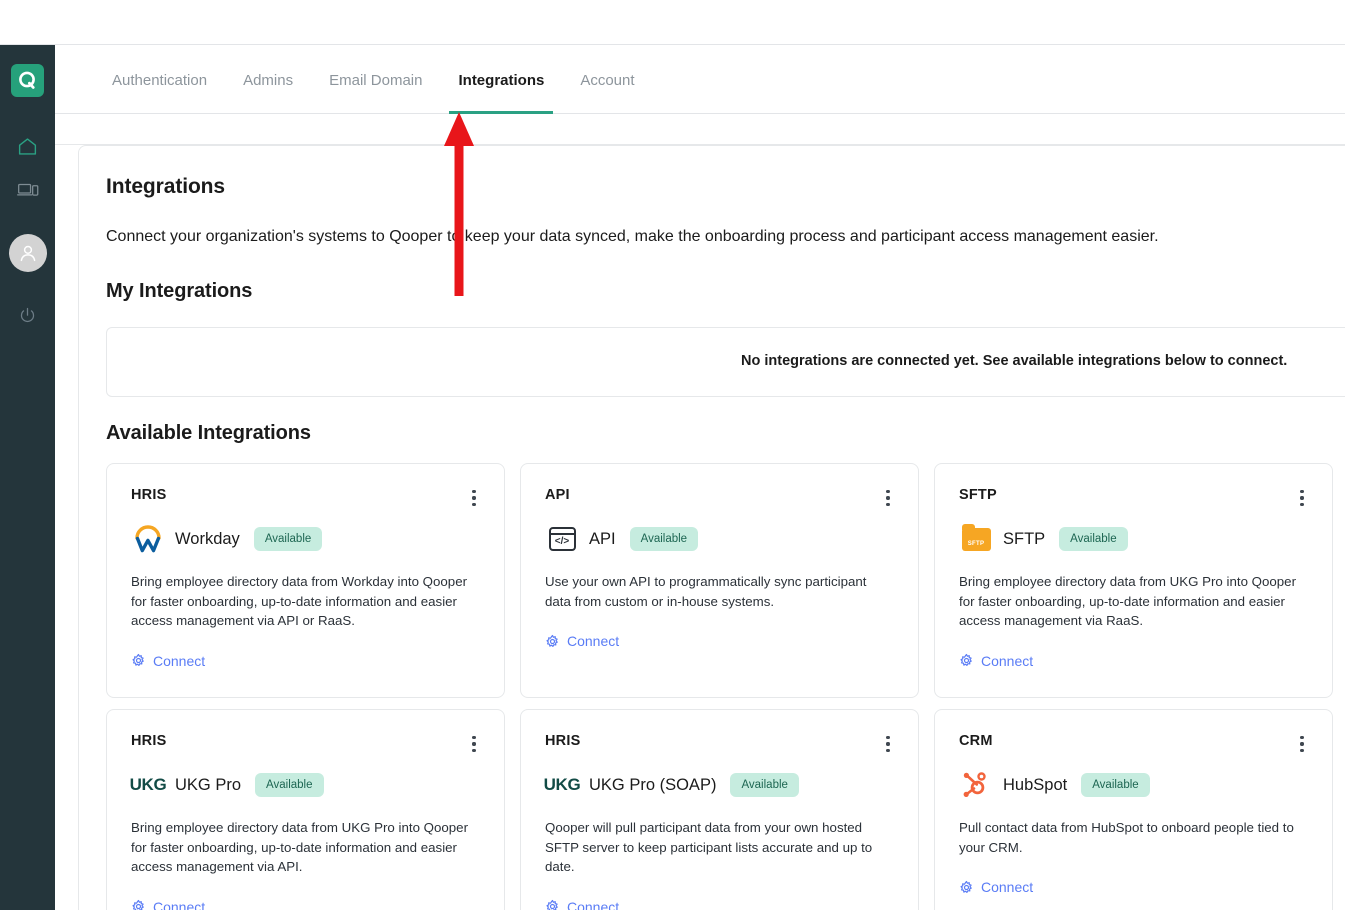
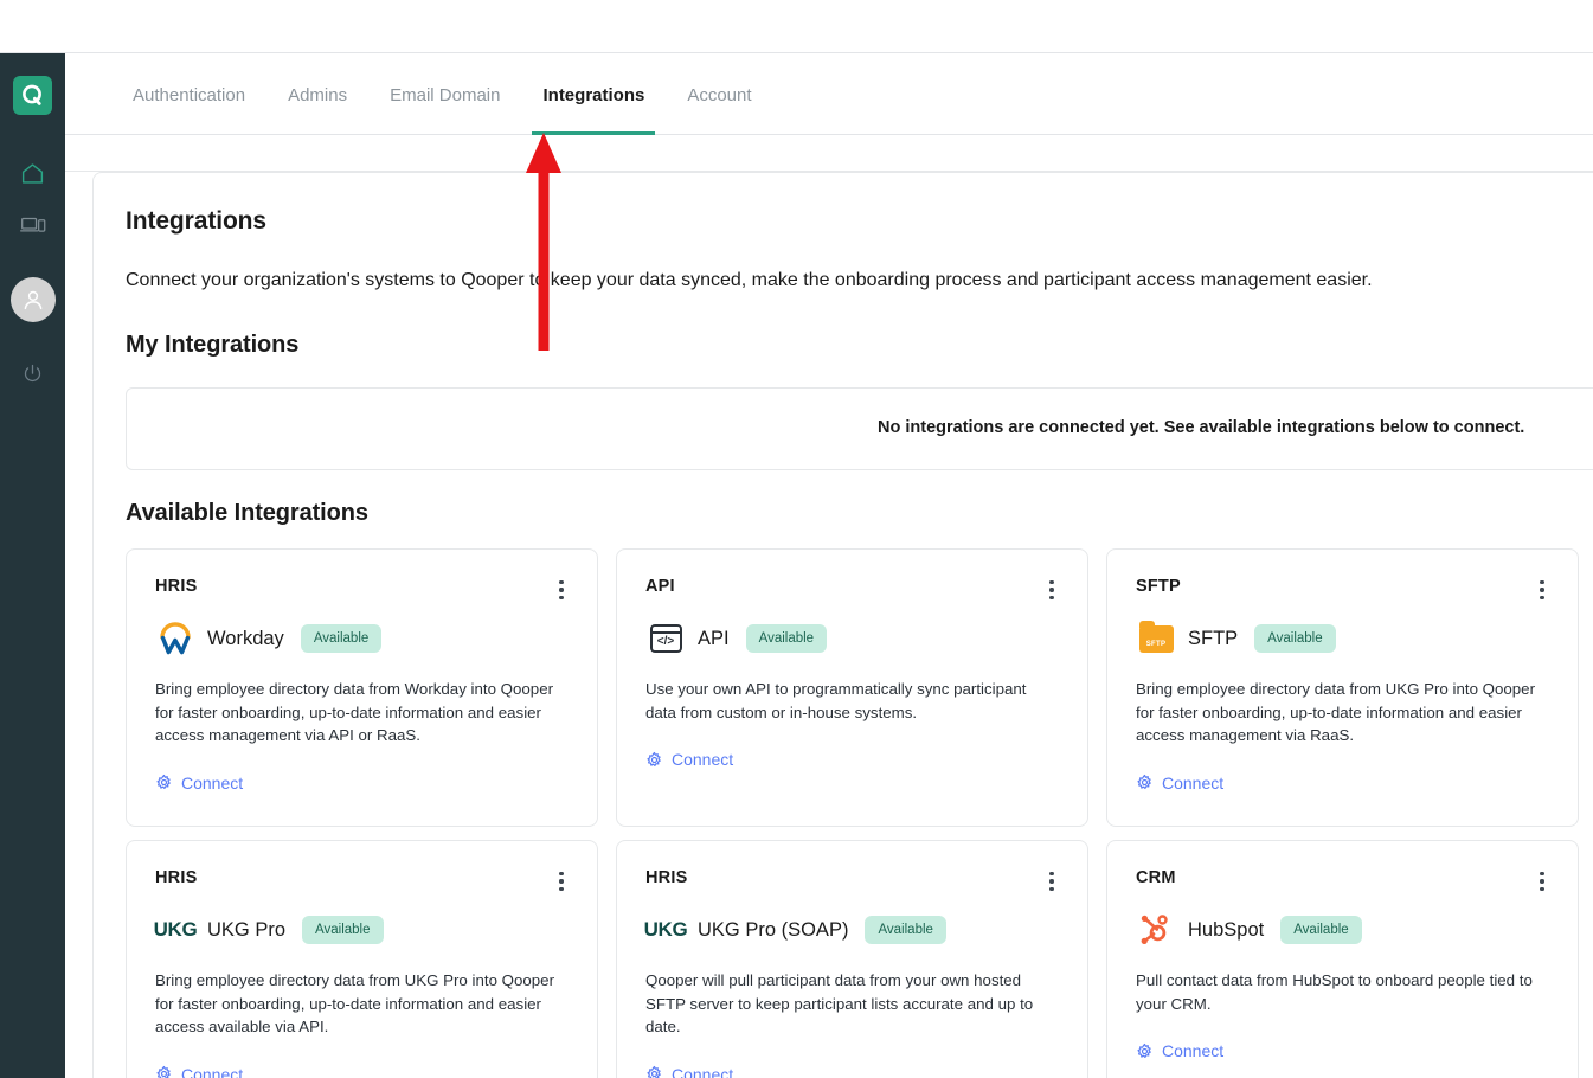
  Authentication
  Admins
  Email Domain
  Integrations
  Account
  Integrations
  Connect your organization's systems to Qooper t keep your data synced, make the onboarding process and participant access management easier.
  My Integrations
  No integrations are connected yet. See available integrations below to connect.
  Available Integrations
  HRIS
  Workday
  Available
  Bring employee directory data from Workday into Qooper for faster onboarding, up-to-date information and easier access management via API or RaaS.
  Connect
  API
  </>
  API
  Available
  Use your own API to programmatically sync participant data from custom or in-house systems.
  Connect
  SFTP
  SFTP
  Available
  Bring employee directory data from UKG Pro into Qooper for faster onboarding, up-to-date information and easier access management via RaaS.
  Connect
  HRIS
  UKG
  UKG Pro
  Available
- Bring employee directory data from UKG Pro into Qooper for faster onboarding, up-to-date information and easier access management via API.
+ Bring employee directory data from UKG Pro into Qooper for faster onboarding, up-to-date information and easier access available via API.
  Connect
  HRIS
  UKG
  UKG Pro (SOAP)
  Available
  Qooper will pull participant data from your own hosted SFTP server to keep participant lists accurate and up to date.
  Connect
  CRM
  HubSpot
  Available
  Pull contact data from HubSpot to onboard people tied to your CRM.
  Connect
